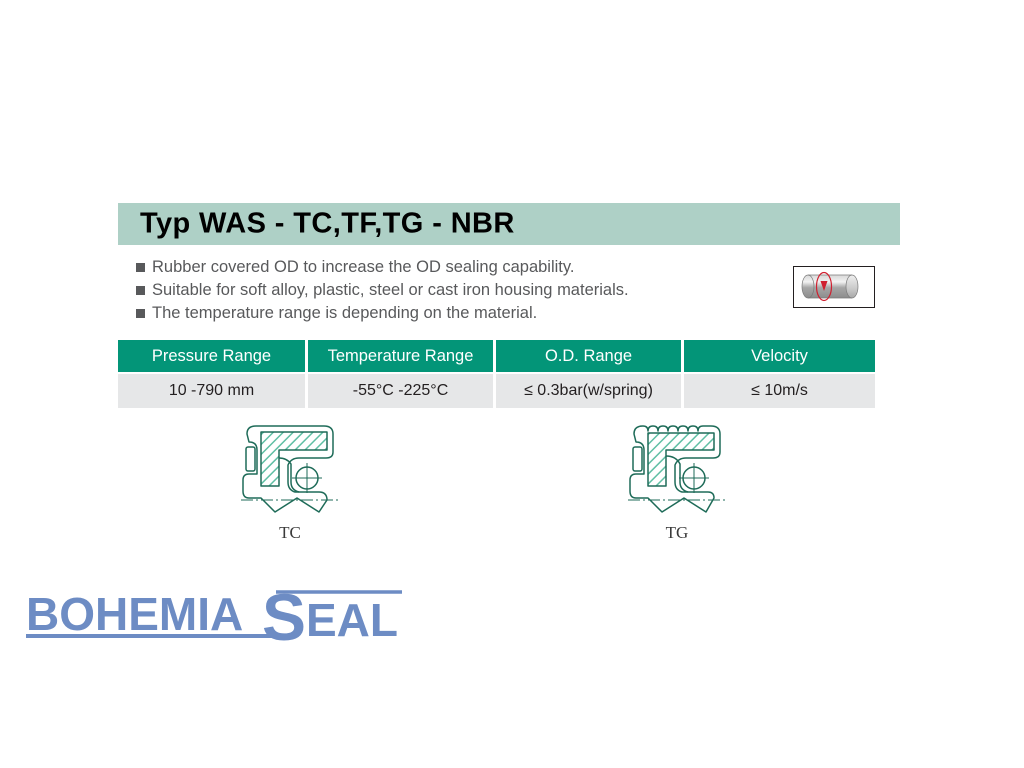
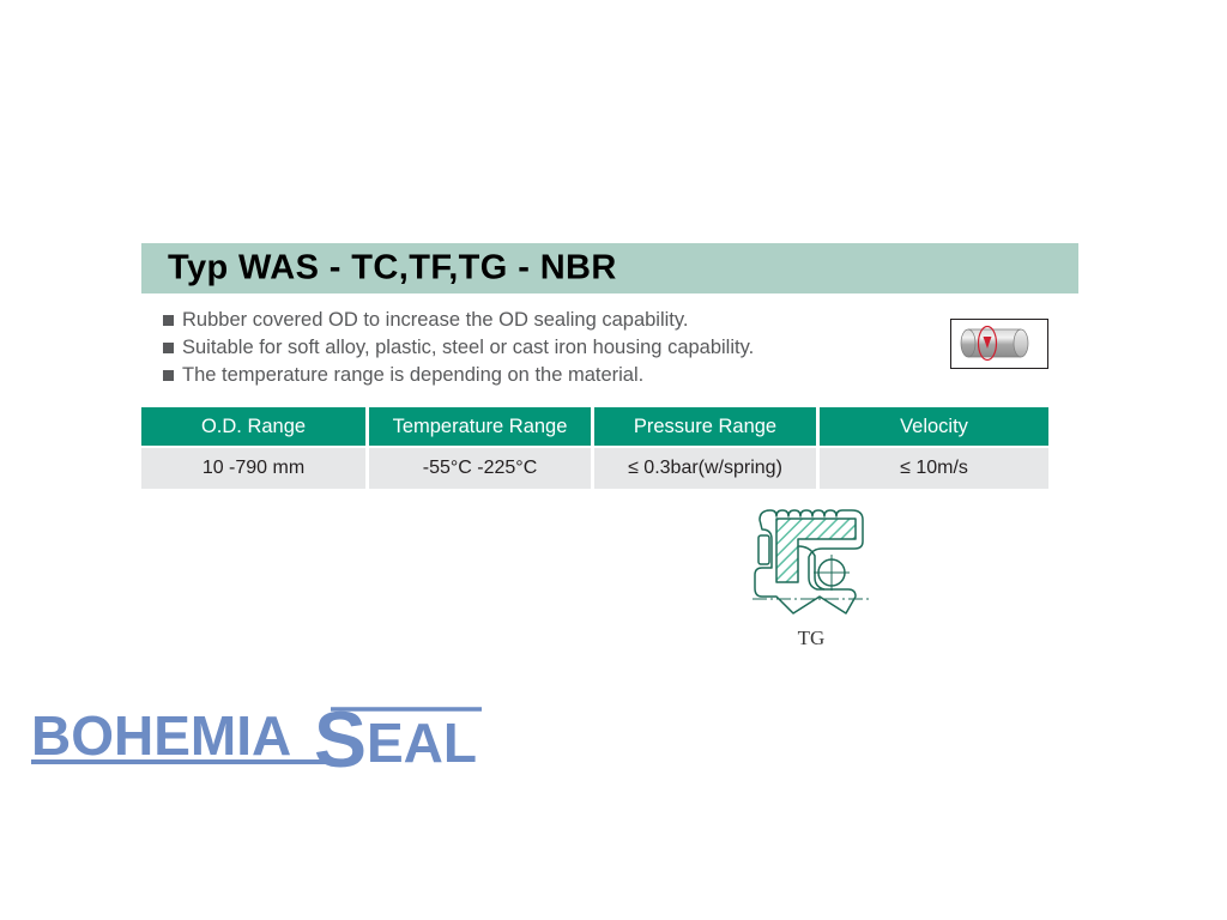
  Typ WAS - TC,TF,TG - NBR
  Rubber covered OD to increase the OD sealing capability.
- Suitable for soft alloy, plastic, steel or cast iron housing materials.
+ Suitable for soft alloy, plastic, steel or cast iron housing capability.
  The temperature range is depending on the material.
- Pressure Range
+ O.D. Range
  Temperature Range
- O.D. Range
+ Pressure Range
  Velocity
  10 -790 mm
  -55°C -225°C
  ≤ 0.3bar(w/spring)
  ≤ 10m/s
- TC
  TG
  BOHEMIA
  S
  EAL
